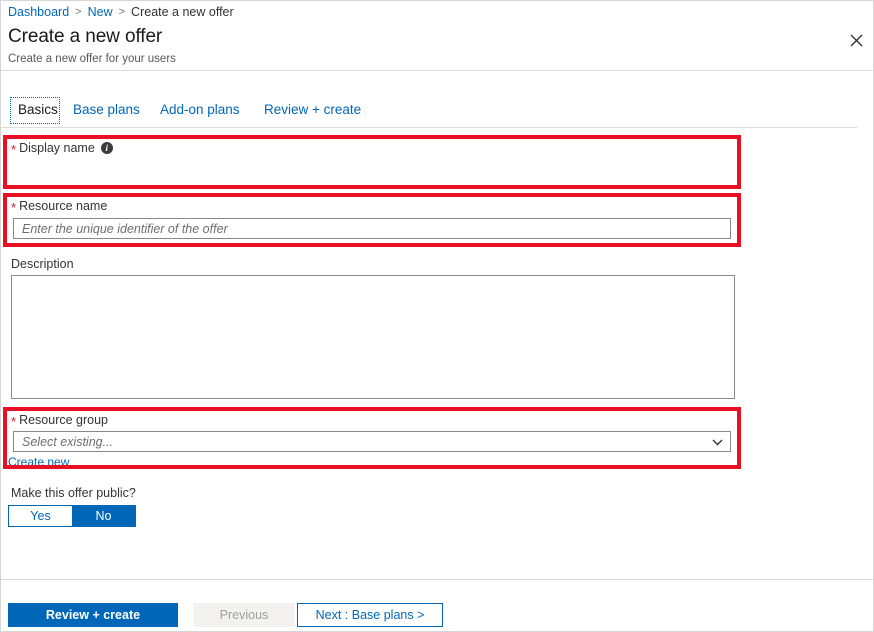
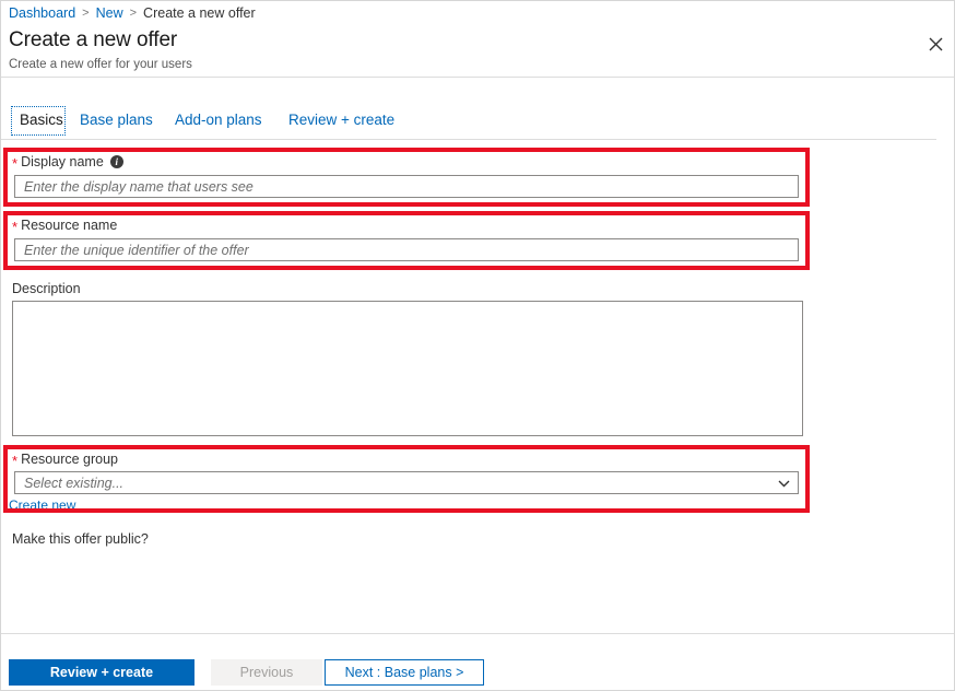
  Dashboard
  >
  New
  >
  Create a new offer
  Create a new offer
  Create a new offer for your users
  Basics
  Base plans
  Add-on plans
  Review + create
  *
  Display name
  i
+ Enter the display name that users see
  *
  Resource name
  Enter the unique identifier of the offer
  Description
  *
  Resource group
  Select existing...
  Create new
  Make this offer public?
- Yes
- No
  Review + create
  Previous
  Next : Base plans >
